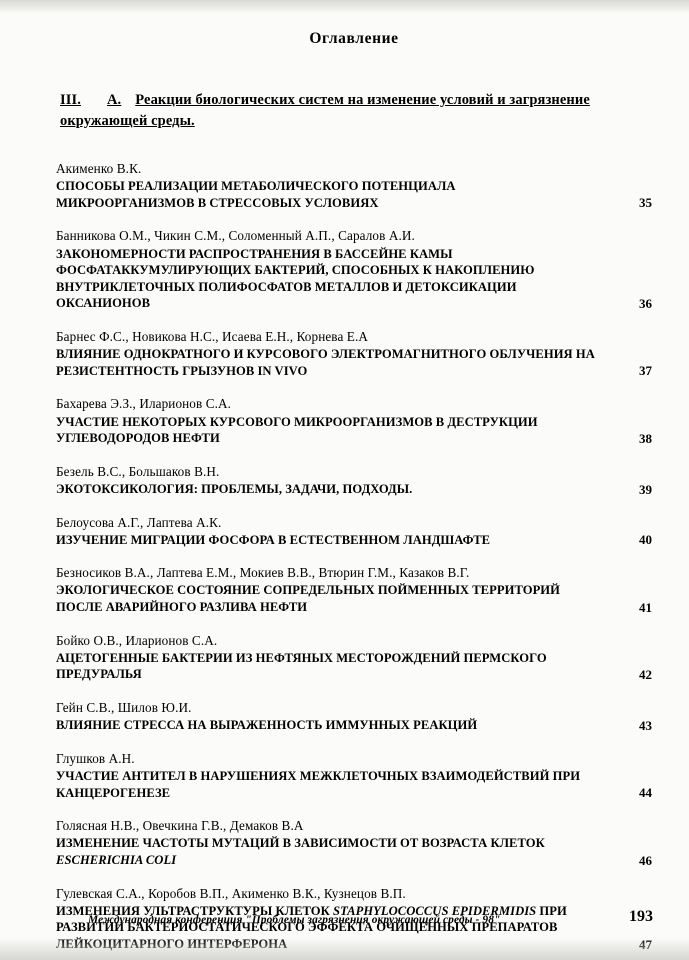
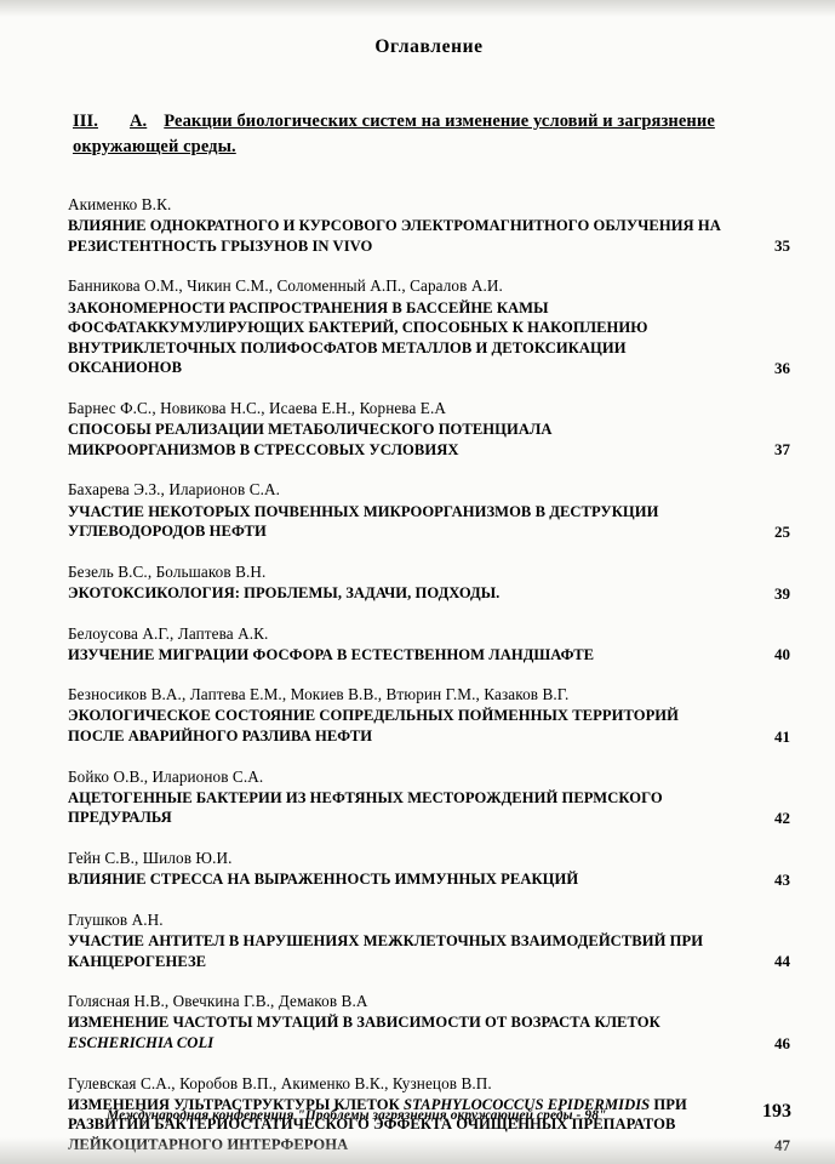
  Оглавление
  III. А. Реакции биологических систем на изменение условий и загрязнение окружающей среды.
  Акименко В.К.
- СПОСОБЫ РЕАЛИЗАЦИИ МЕТАБОЛИЧЕСКОГО ПОТЕНЦИАЛА МИКРООРГАНИЗМОВ В СТРЕССОВЫХ УСЛОВИЯХ
+ ВЛИЯНИЕ ОДНОКРАТНОГО И КУРСОВОГО ЭЛЕКТРОМАГНИТНОГО ОБЛУЧЕНИЯ НА РЕЗИСТЕНТНОСТЬ ГРЫЗУНОВ IN VIVO
  35
  Банникова О.М., Чикин С.М., Соломенный А.П., Саралов А.И.
  ЗАКОНОМЕРНОСТИ РАСПРОСТРАНЕНИЯ В БАССЕЙНЕ КАМЫ ФОСФАТАККУМУЛИРУЮЩИХ БАКТЕРИЙ, СПОСОБНЫХ К НАКОПЛЕНИЮ ВНУТРИКЛЕТОЧНЫХ ПОЛИФОСФАТОВ МЕТАЛЛОВ И ДЕТОКСИКАЦИИ ОКСАНИОНОВ
  36
  Барнес Ф.С., Новикова Н.С., Исаева Е.Н., Корнева Е.А
- ВЛИЯНИЕ ОДНОКРАТНОГО И КУРСОВОГО ЭЛЕКТРОМАГНИТНОГО ОБЛУЧЕНИЯ НА РЕЗИСТЕНТНОСТЬ ГРЫЗУНОВ IN VIVO
+ СПОСОБЫ РЕАЛИЗАЦИИ МЕТАБОЛИЧЕСКОГО ПОТЕНЦИАЛА МИКРООРГАНИЗМОВ В СТРЕССОВЫХ УСЛОВИЯХ
  37
  Бахарева Э.З., Иларионов С.А.
- УЧАСТИЕ НЕКОТОРЫХ КУРСОВОГО МИКРООРГАНИЗМОВ В ДЕСТРУКЦИИ УГЛЕВОДОРОДОВ НЕФТИ
+ УЧАСТИЕ НЕКОТОРЫХ ПОЧВЕННЫХ МИКРООРГАНИЗМОВ В ДЕСТРУКЦИИ УГЛЕВОДОРОДОВ НЕФТИ
- 38
+ 25
  Безель В.С., Большаков В.Н.
  ЭКОТОКСИКОЛОГИЯ: ПРОБЛЕМЫ, ЗАДАЧИ, ПОДХОДЫ.
  39
  Белоусова А.Г., Лаптева А.К.
  ИЗУЧЕНИЕ МИГРАЦИИ ФОСФОРА В ЕСТЕСТВЕННОМ ЛАНДШАФТЕ
  40
  Безносиков В.А., Лаптева Е.М., Мокиев В.В., Втюрин Г.М., Казаков В.Г.
  ЭКОЛОГИЧЕСКОЕ СОСТОЯНИЕ СОПРЕДЕЛЬНЫХ ПОЙМЕННЫХ ТЕРРИТОРИЙ ПОСЛЕ АВАРИЙНОГО РАЗЛИВА НЕФТИ
  41
  Бойко О.В., Иларионов С.А.
  АЦЕТОГЕННЫЕ БАКТЕРИИ ИЗ НЕФТЯНЫХ МЕСТОРОЖДЕНИЙ ПЕРМСКОГО ПРЕДУРАЛЬЯ
  42
  Гейн С.В., Шилов Ю.И.
  ВЛИЯНИЕ СТРЕССА НА ВЫРАЖЕННОСТЬ ИММУННЫХ РЕАКЦИЙ
  43
  Глушков А.Н.
  УЧАСТИЕ АНТИТЕЛ В НАРУШЕНИЯХ МЕЖКЛЕТОЧНЫХ ВЗАИМОДЕЙСТВИЙ ПРИ КАНЦЕРОГЕНЕЗЕ
  44
  Голясная Н.В., Овечкина Г.В., Демаков В.А
  ИЗМЕНЕНИЕ ЧАСТОТЫ МУТАЦИЙ В ЗАВИСИМОСТИ ОТ ВОЗРАСТА КЛЕТОК ESCHERICHIA COLI
  46
  Гулевская С.А., Коробов В.П., Акименко В.К., Кузнецов В.П.
  ИЗМЕНЕНИЯ УЛЬТРАСТРУКТУРЫ КЛЕТОК STAPHYLOCOCCUS EPIDERMIDIS ПРИ РАЗВИТИИ БАКТЕРИОСТАТИЧЕСКОГО ЭФФЕКТА ОЧИЩЕННЫХ ПРЕПАРАТОВ
  Международная конференция "Проблемы загрязнения окружающей среды - 98"
  193
